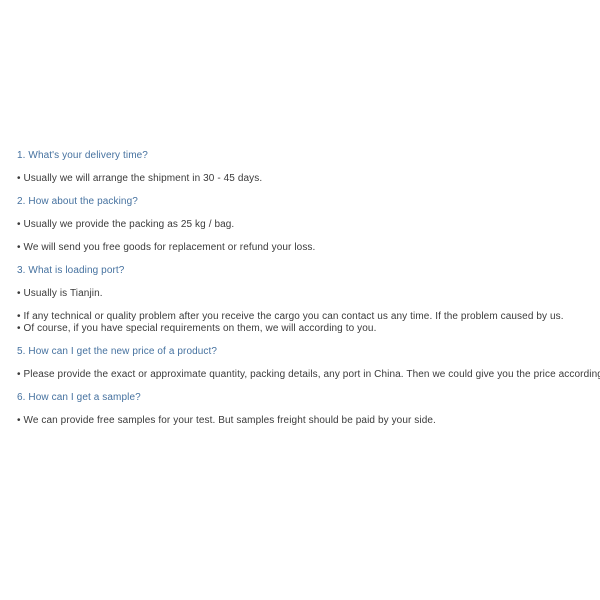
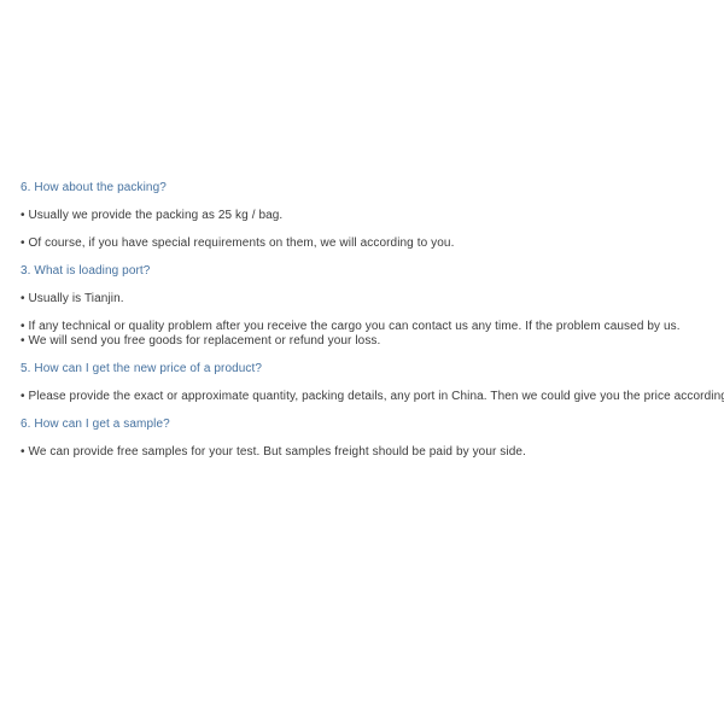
- 1. What's your delivery time?
- • Usually we will arrange the shipment in 30 - 45 days.
- 2. How about the packing?
+ 6. How about the packing?
  • Usually we provide the packing as 25 kg / bag.
- • We will send you free goods for replacement or refund your loss.
+ • Of course, if you have special requirements on them, we will according to you.
  3. What is loading port?
  • Usually is Tianjin.
  • If any technical or quality problem after you receive the cargo you can contact us any time. If the problem caused by us.
- • Of course, if you have special requirements on them, we will according to you.
+ • We will send you free goods for replacement or refund your loss.
  5. How can I get the new price of a product?
  • Please provide the exact or approximate quantity, packing details, any port in China. Then we could give you the price accordin
  6. How can I get a sample?
  • We can provide free samples for your test. But samples freight should be paid by your side.
